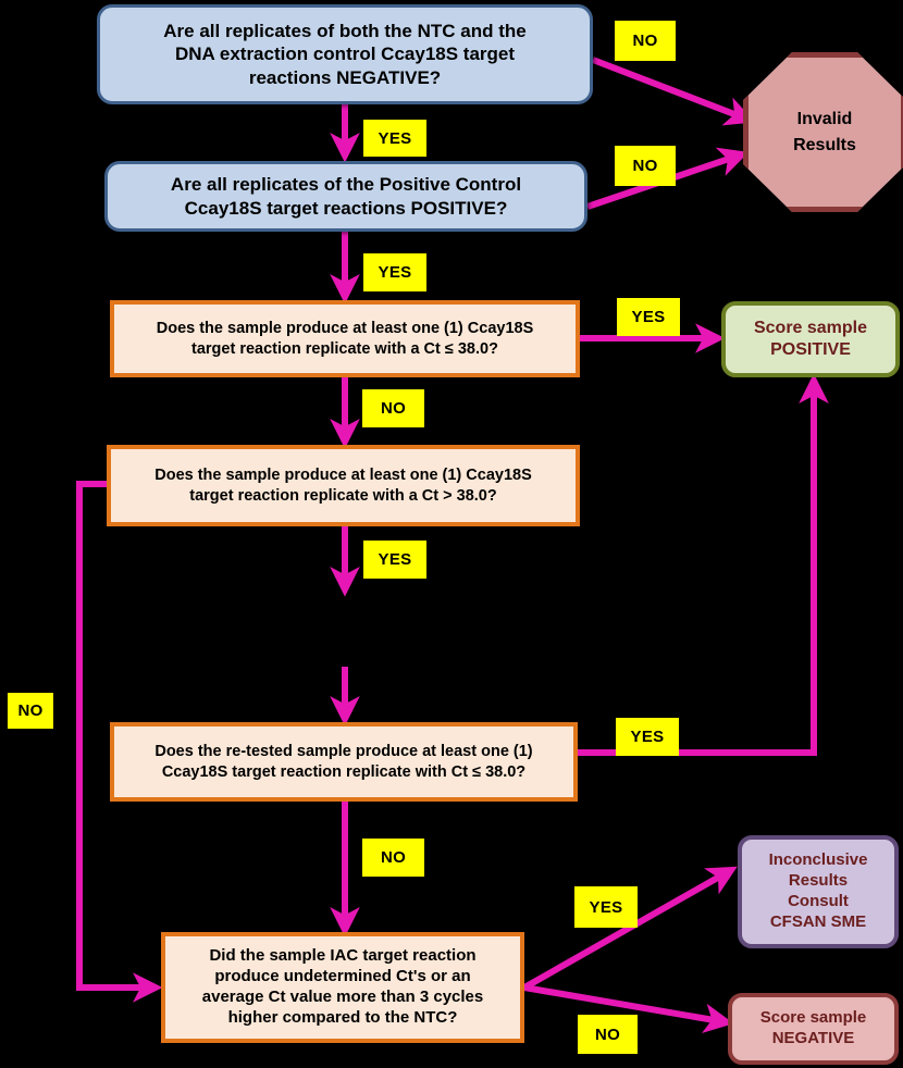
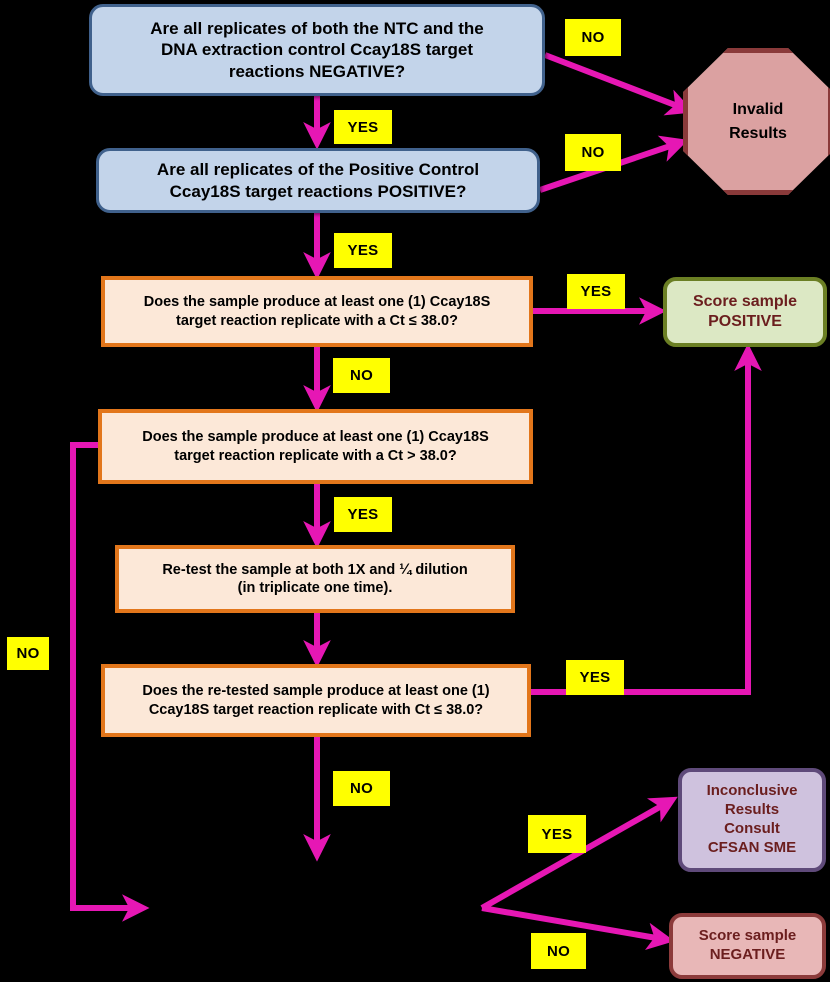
  Are all replicates of both the NTC and the
  DNA extraction control Ccay18S target
  reactions NEGATIVE?
  Are all replicates of the Positive Control
  Ccay18S target reactions POSITIVE?
  Does the sample produce at least one (1) Ccay18S
  target reaction replicate with a Ct ≤ 38.0?
  Does the sample produce at least one (1) Ccay18S
  target reaction replicate with a Ct > 38.0?
+ Re-test the sample at both 1X and ¼ dilution
+ (in triplicate one time).
  Does the re-tested sample produce at least one (1)
  Ccay18S target reaction replicate with Ct ≤ 38.0?
- Did the sample IAC target reaction
- produce undetermined Ct's or an
- average Ct value more than 3 cycles
- higher compared to the NTC?
  Invalid
  Results
  Score sample
  POSITIVE
  Inconclusive
  Results
  Consult
  CFSAN SME
  Score sample
  NEGATIVE
  NO
  YES
  NO
  YES
  YES
  NO
  YES
  NO
  YES
  NO
  YES
  NO
